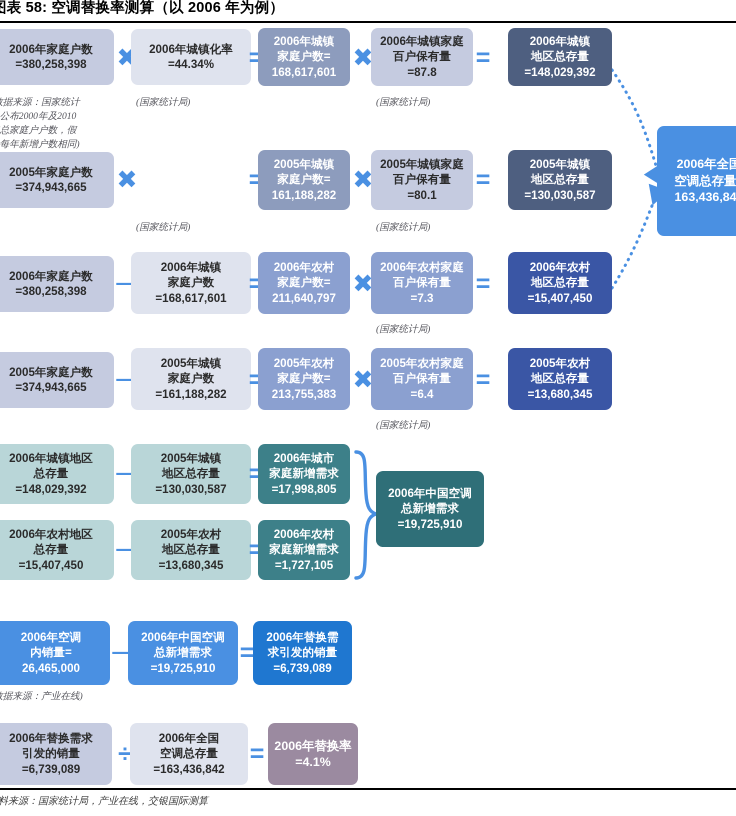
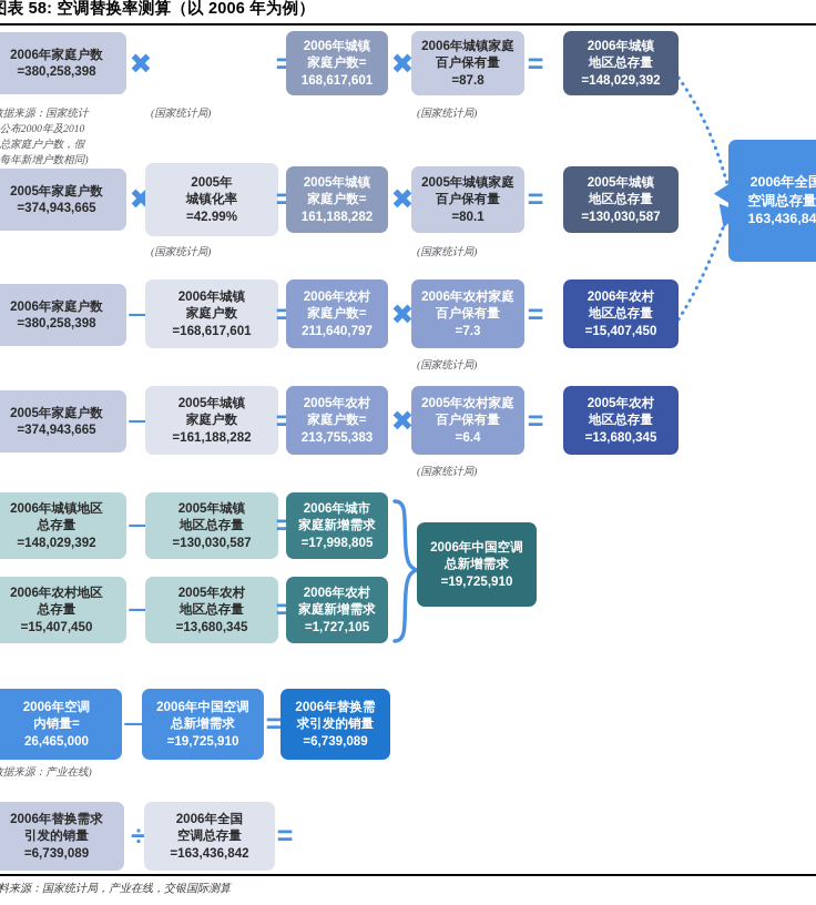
  表 58: 空调替换率测算（以 2006 年为例）
  2006年家庭户数
  =380,258,398
  ✖
- 2006年城镇化率
- =44.34%
  =
  2006年城镇
  家庭户数=
  168,617,601
  ✖
  2006年城镇家庭
  百户保有量
  =87.8
  =
  2006年城镇
  地区总存量
  =148,029,392
  据来源：国家统计
  公布2000年及2010
  总家庭户户数，假
  每年新增户数相同)
  (国家统计局)
  (国家统计局)
  2005年家庭户数
  =374,943,665
  ✖
+ 2005年
+ 城镇化率
+ =42.99%
  =
  2005年城镇
  家庭户数=
  161,188,282
  ✖
  2005年城镇家庭
  百户保有量
  =80.1
  =
  2005年城镇
  地区总存量
  =130,030,587
  (国家统计局)
  (国家统计局)
  2006年全国
  空调总存量
  163,436,84
  2006年家庭户数
  =380,258,398
  ─
  2006年城镇
  家庭户数
  =168,617,601
  =
  2006年农村
  家庭户数=
  211,640,797
  ✖
  2006年农村家庭
  百户保有量
  =7.3
  =
  2006年农村
  地区总存量
  =15,407,450
  (国家统计局)
  2005年家庭户数
  =374,943,665
  ─
  2005年城镇
  家庭户数
  =161,188,282
  =
  2005年农村
  家庭户数=
  213,755,383
  ✖
  2005年农村家庭
  百户保有量
  =6.4
  =
  2005年农村
  地区总存量
  =13,680,345
  (国家统计局)
  2006年城镇地区
  总存量
  =148,029,392
  ─
  2005年城镇
  地区总存量
  =130,030,587
  =
  2006年城市
  家庭新增需求
  =17,998,805
  2006年农村地区
  总存量
  =15,407,450
  ─
  2005年农村
  地区总存量
  =13,680,345
  =
  2006年农村
  家庭新增需求
  =1,727,105
  2006年中国空调
  总新增需求
  =19,725,910
  2006年空调
  内销量=
  26,465,000
  ─
  2006年中国空调
  总新增需求
  =19,725,910
  =
  2006年替换需
  求引发的销量
  =6,739,089
  据来源：产业在线)
  2006年替换需求
  引发的销量
  =6,739,089
  ÷
  2006年全国
  空调总存量
  =163,436,842
  =
- 2006年替换率
- =4.1%
  料来源：国家统计局，产业在线，交银国际测算
